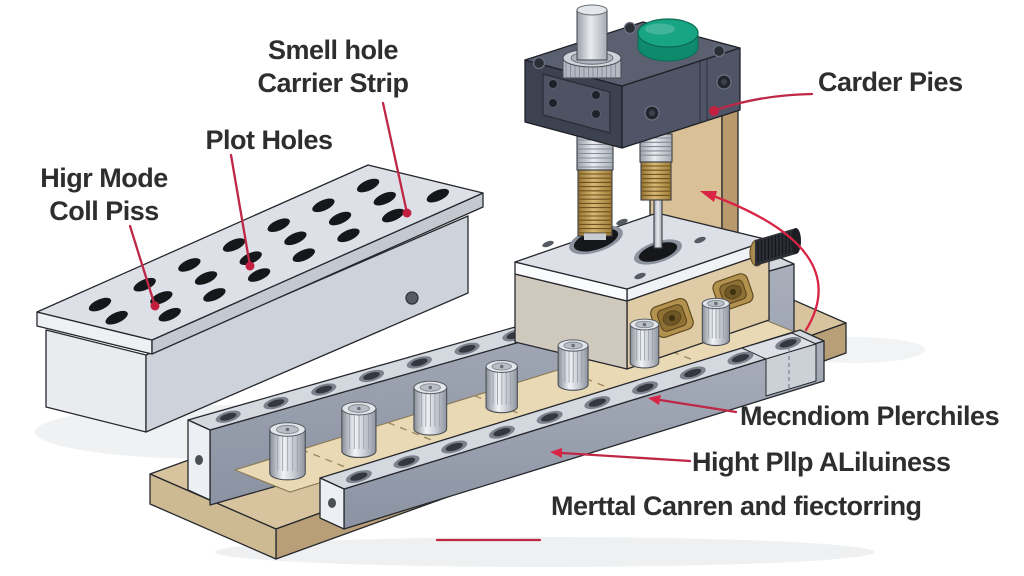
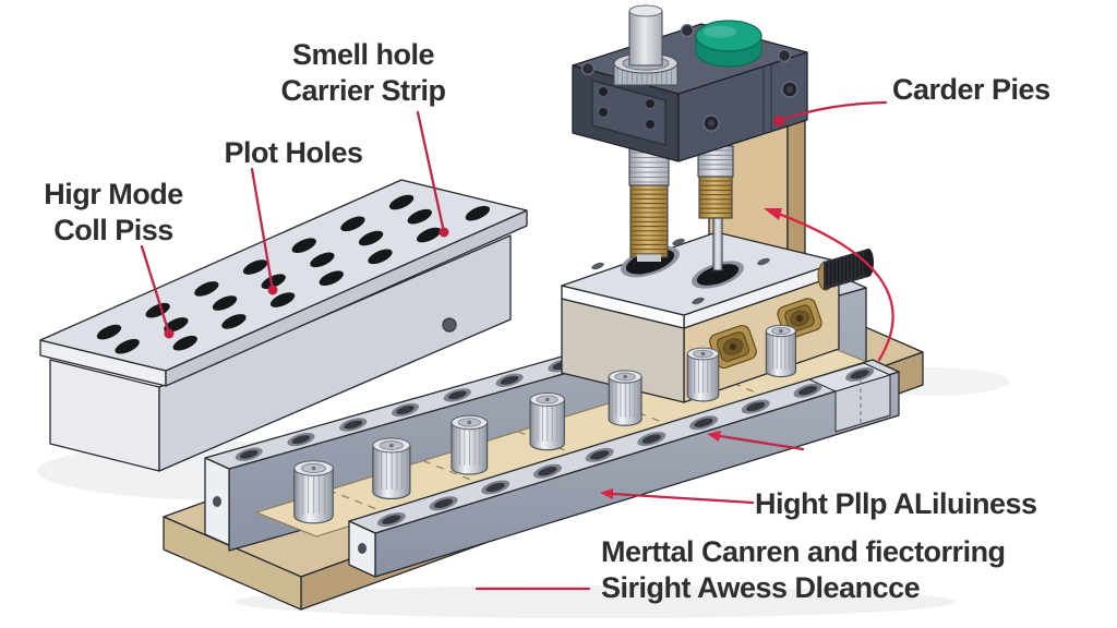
  Smell hole
  Carrier Strip
  Plot Holes
  Higr Mode
  Coll Piss
  Carder Pies
- Mecndiom Plerchiles
  Hight Pllp ALiluiness
  Merttal Canren and fiectorring
+ Siright Awess Dleancce
